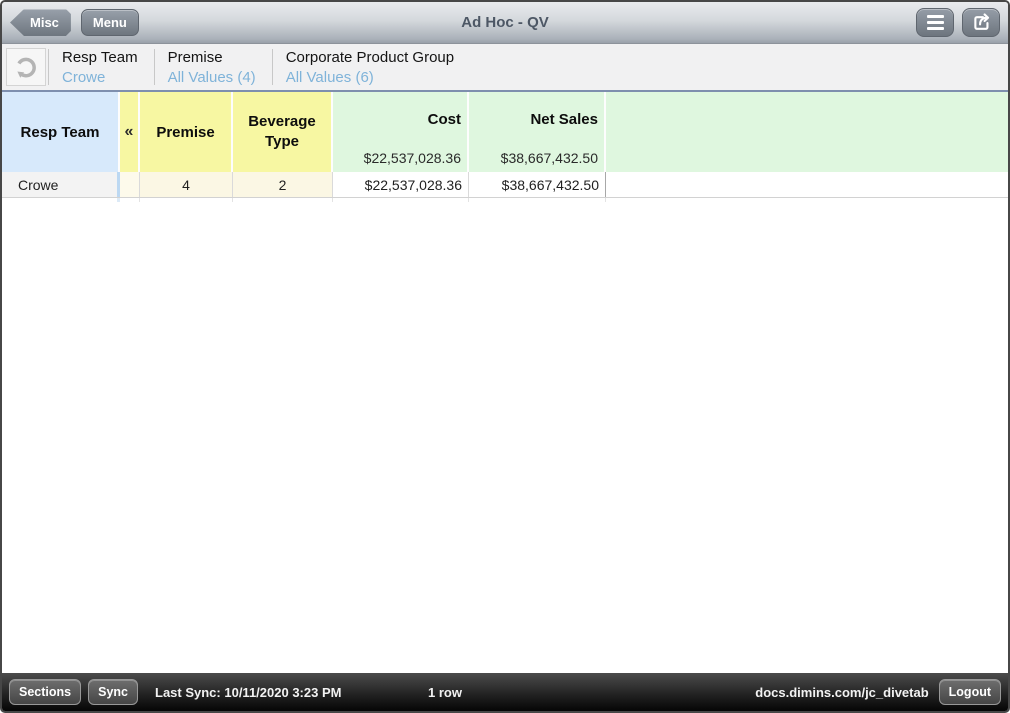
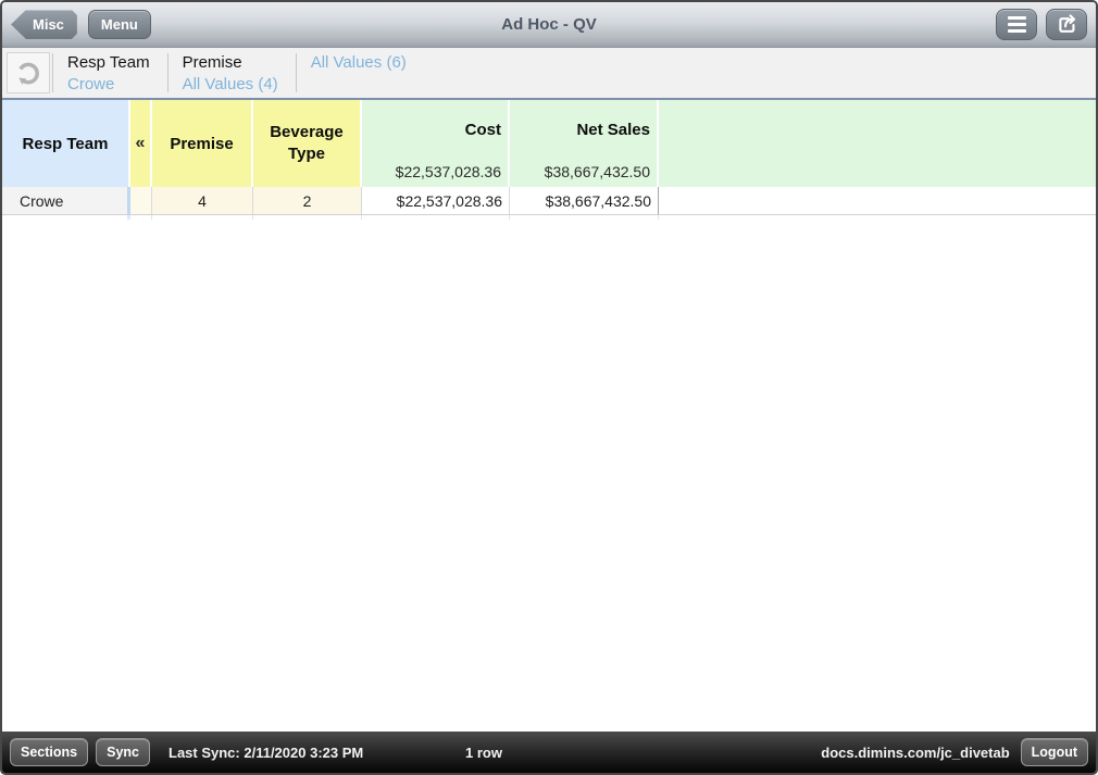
  Misc
  Menu
  Ad Hoc - QV
  Resp Team
  Crowe
  Premise
  All Values (4)
- Corporate Product Group
  All Values (6)
  Resp Team
  «
  Premise
  Beverage Type
  Cost
  $22,537,028.36
  Net Sales
  $38,667,432.50
  Crowe
  4
  2
  $22,537,028.36
  $38,667,432.50
  Sections
  Sync
- Last Sync: 10/11/2020 3:23 PM
+ Last Sync: 2/11/2020 3:23 PM
  1 row
  docs.dimins.com/jc_divetab
  Logout
